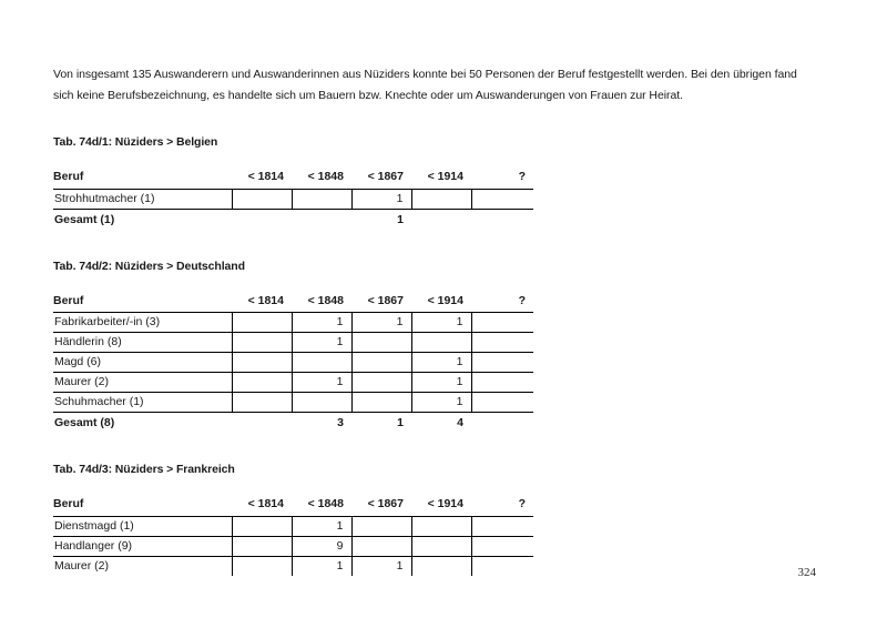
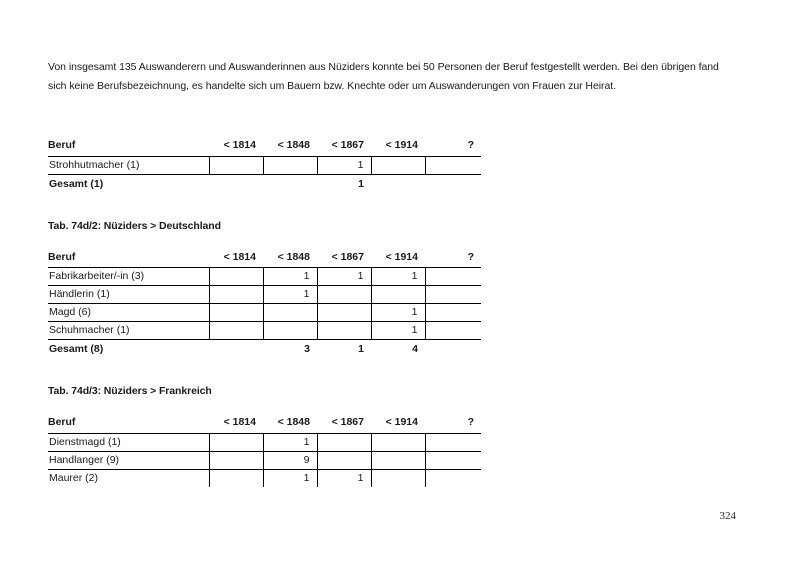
  Von insgesamt 135 Auswanderern und Auswanderinnen aus Nüziders konnte bei 50 Personen der Beruf festgestellt werden. Bei den übrigen fand sich keine Berufsbezeichnung, es handelte sich um Bauern bzw. Knechte oder um Auswanderungen von Frauen zur Heirat.
- Tab. 74d/1: Nüziders > Belgien
  Beruf	< 1814	< 1848	< 1867	< 1914	?
  Strohhutmacher (1)			1
  Gesamt (1)			1
  Tab. 74d/2: Nüziders > Deutschland
  Beruf	< 1814	< 1848	< 1867	< 1914	?
  Fabrikarbeiter/-in (3)		1	1	1
- Händlerin (8)		1
+ Händlerin (1)		1
  Magd (6)				1
- Maurer (2)		1		1
  Schuhmacher (1)				1
  Gesamt (8)		3	1	4
  Tab. 74d/3: Nüziders > Frankreich
  Beruf	< 1814	< 1848	< 1867	< 1914	?
  Dienstmagd (1)		1
  Handlanger (9)		9
  Maurer (2)		1	1
  324
